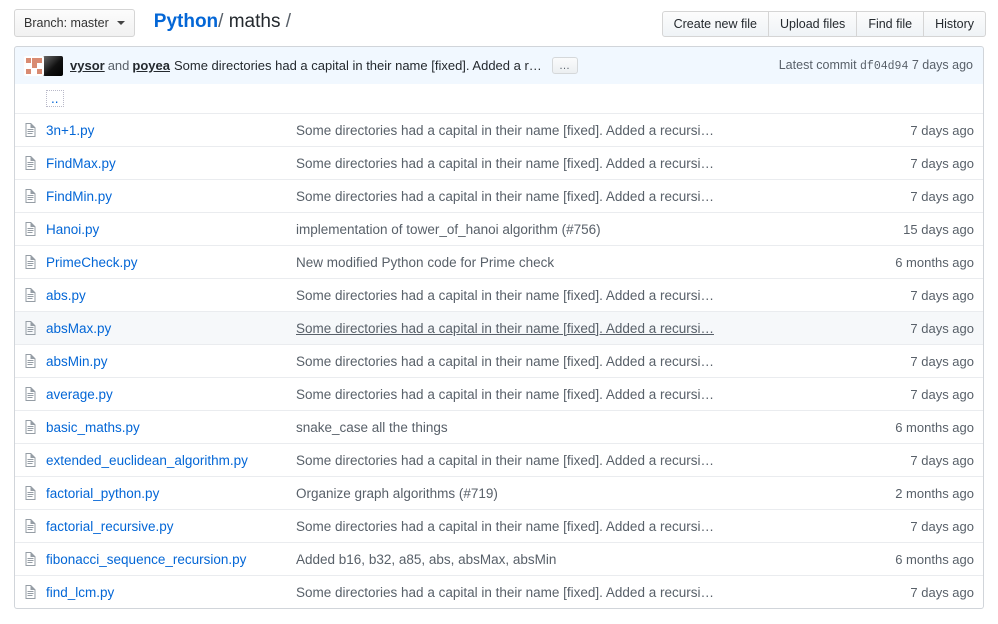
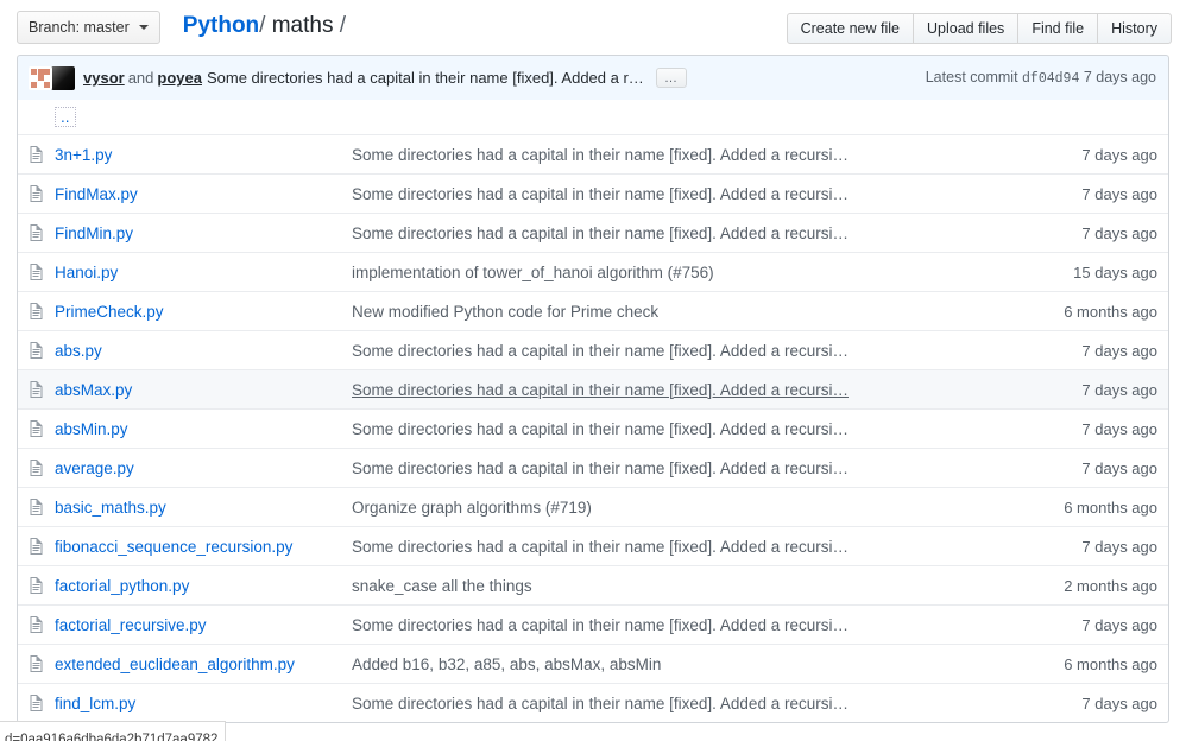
  Branch: master
  Python/ maths /
  Create new file
  Upload files
  Find file
  History
  vysor
  and
  poyea
  Some directories had a capital in their name [fixed]. Added a rec
  …
  Latest commit df04d94 7 days ago
  ..
  3n+1.py
  Some directories had a capital in their name [fixed]. Added a recursi…
  7 days ago
  FindMax.py
  Some directories had a capital in their name [fixed]. Added a recursi…
  7 days ago
  FindMin.py
  Some directories had a capital in their name [fixed]. Added a recursi…
  7 days ago
  Hanoi.py
  implementation of tower_of_hanoi algorithm (#756)
  15 days ago
  PrimeCheck.py
  New modified Python code for Prime check
  6 months ago
  abs.py
  Some directories had a capital in their name [fixed]. Added a recursi…
  7 days ago
  absMax.py
  Some directories had a capital in their name [fixed]. Added a recursi…
  7 days ago
  absMin.py
  Some directories had a capital in their name [fixed]. Added a recursi…
  7 days ago
  average.py
  Some directories had a capital in their name [fixed]. Added a recursi…
  7 days ago
  basic_maths.py
- snake_case all the things
+ Organize graph algorithms (#719)
  6 months ago
- extended_euclidean_algorithm.py
+ fibonacci_sequence_recursion.py
  Some directories had a capital in their name [fixed]. Added a recursi…
  7 days ago
  factorial_python.py
- Organize graph algorithms (#719)
+ snake_case all the things
  2 months ago
  factorial_recursive.py
  Some directories had a capital in their name [fixed]. Added a recursi…
  7 days ago
- fibonacci_sequence_recursion.py
+ extended_euclidean_algorithm.py
  Added b16, b32, a85, abs, absMax, absMin
  6 months ago
  find_lcm.py
  Some directories had a capital in their name [fixed]. Added a recursi…
  7 days ago
+ d=0aa916a6dba6da2b71d7aa9782
